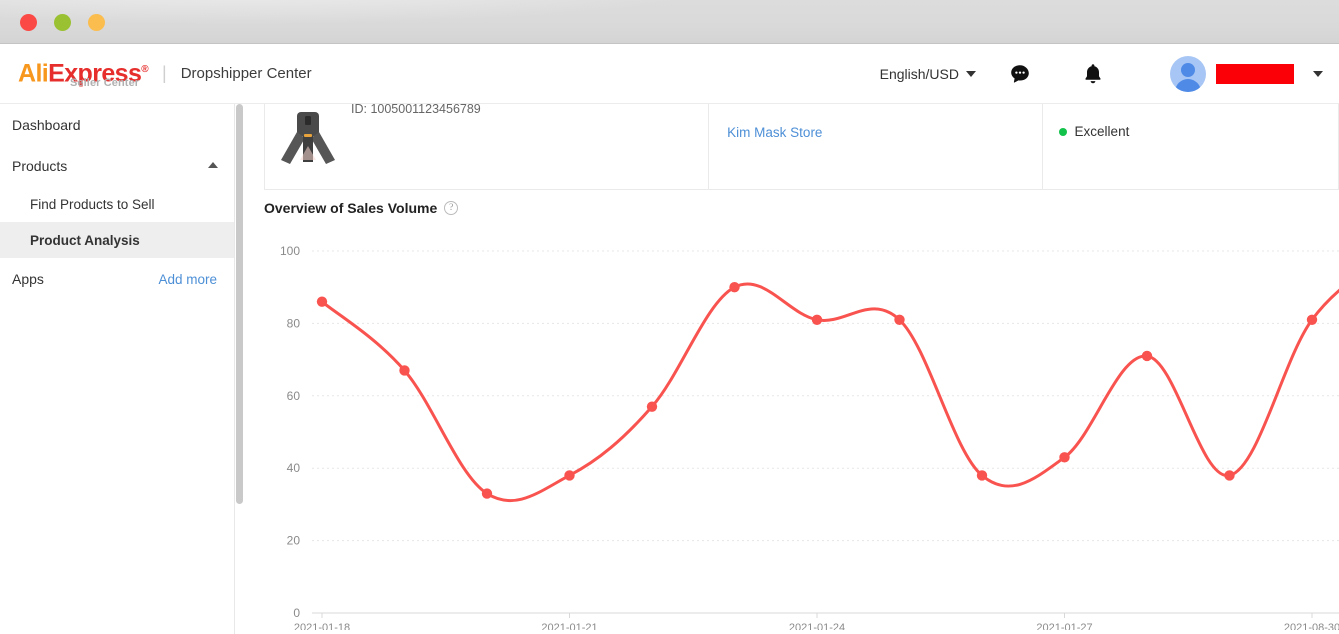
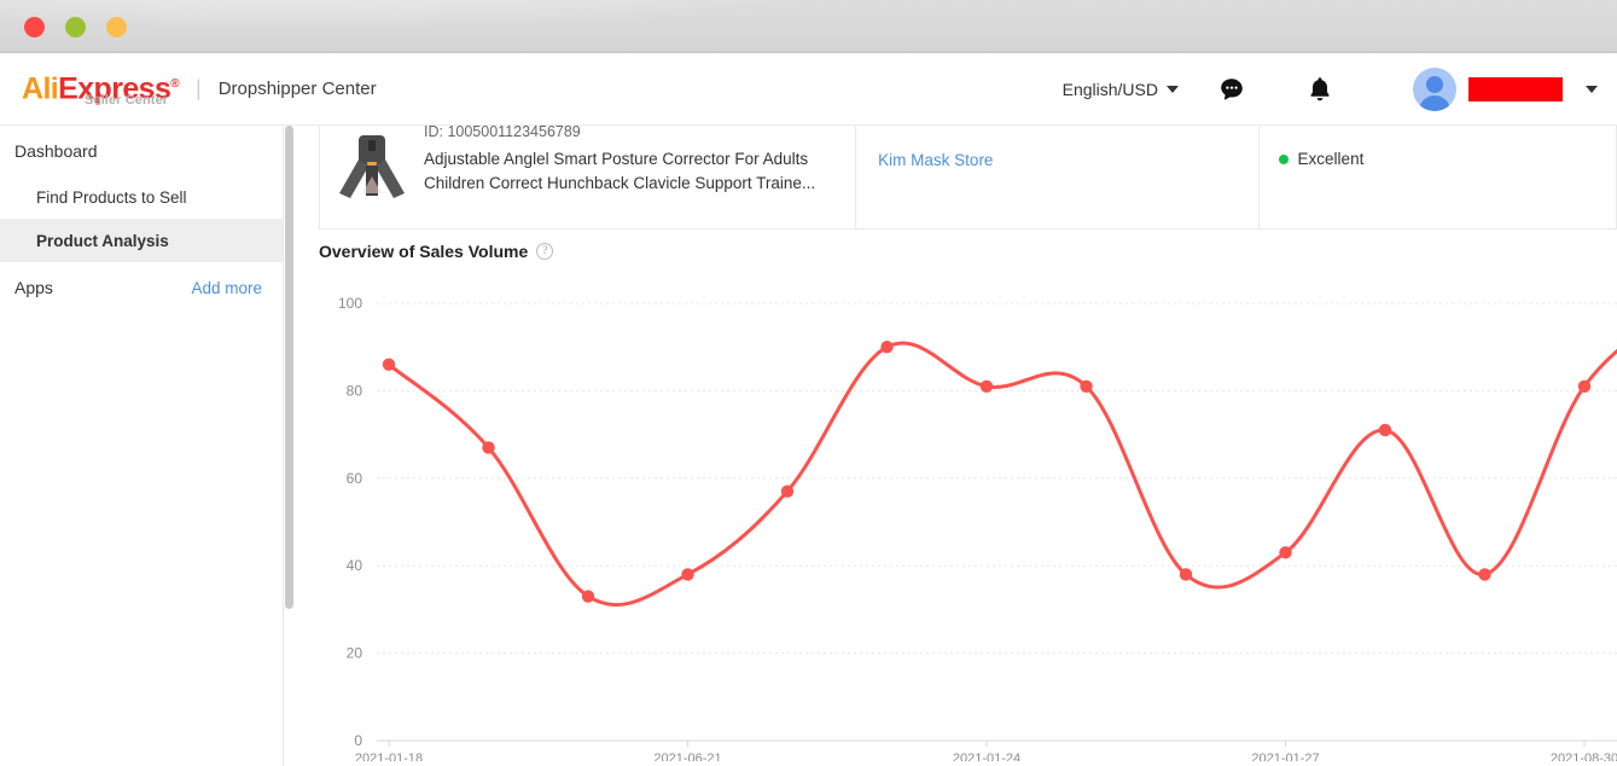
  AliExpress®
  Seller Center
  |
  Dropshipper Center
  English/USD
  Dashboard
- Products
  Find Products to Sell
  Product Analysis
  Apps
  Add more
  ID: 1005001123456789
+ Adjustable Anglel Smart Posture Corrector For Adults Children Correct Hunchback Clavicle Support Traine...
  Kim Mask Store
  Excellent
  Overview of Sales Volume
  ?
  0
  20
  40
  60
  80
  100
  2021-01-18
- 2021-01-21
+ 2021-06-21
  2021-01-24
  2021-01-27
  2021-08-30
